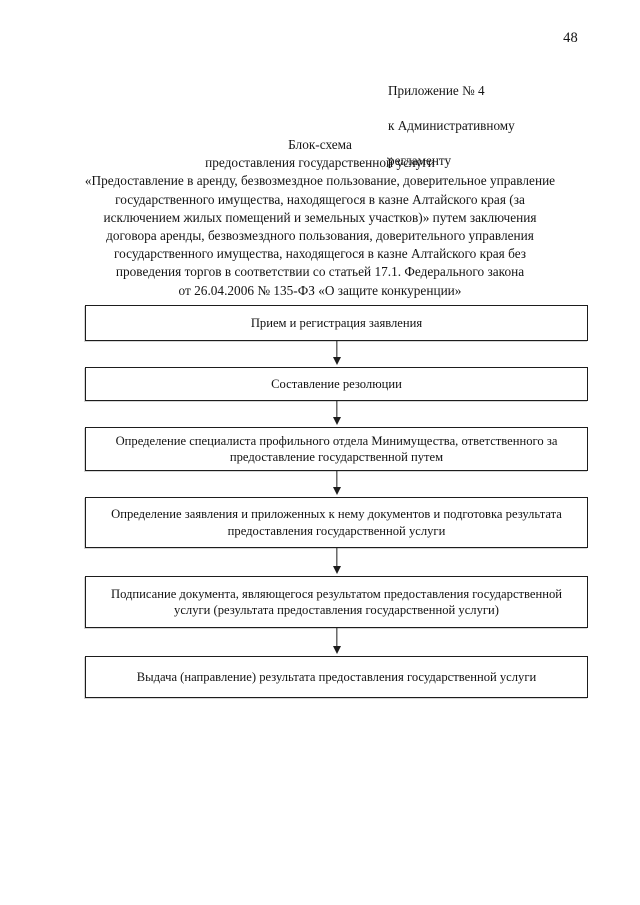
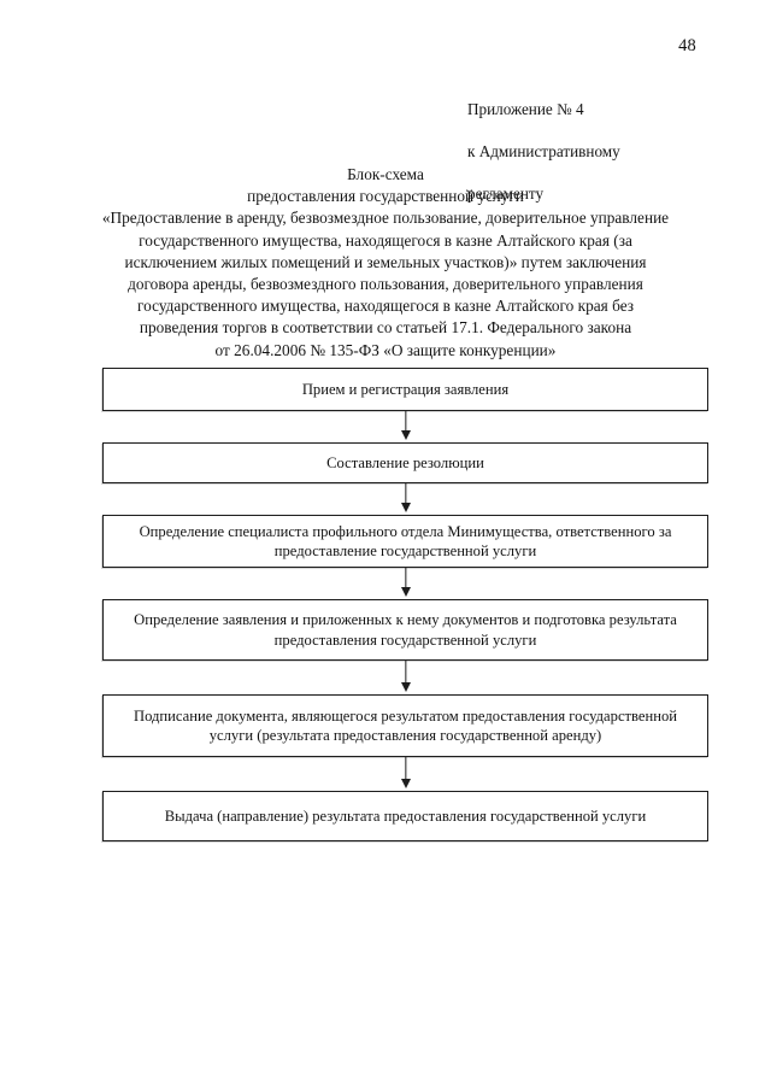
  48
  Приложение № 4
  к Административному
  регламенту
  Блок-схема
  предоставления государственной услуги
  «Предоставление в аренду, безвозмездное пользование, доверительное управление
  государственного имущества, находящегося в казне Алтайского края (за
  исключением жилых помещений и земельных участков)» путем заключения
  договора аренды, безвозмездного пользования, доверительного управления
  государственного имущества, находящегося в казне Алтайского края без
  проведения торгов в соответствии со статьей 17.1. Федерального закона
  от 26.04.2006 № 135-ФЗ «О защите конкуренции»
  Прием и регистрация заявления
  Составление резолюции
- Определение специалиста профильного отдела Минимущества, ответственного за предоставление государственной путем
+ Определение специалиста профильного отдела Минимущества, ответственного за предоставление государственной услуги
  Определение заявления и приложенных к нему документов и подготовка результата предоставления государственной услуги
- Подписание документа, являющегося результатом предоставления государственной услуги (результата предоставления государственной услуги)
+ Подписание документа, являющегося результатом предоставления государственной услуги (результата предоставления государственной аренду)
  Выдача (направление) результата предоставления государственной услуги
